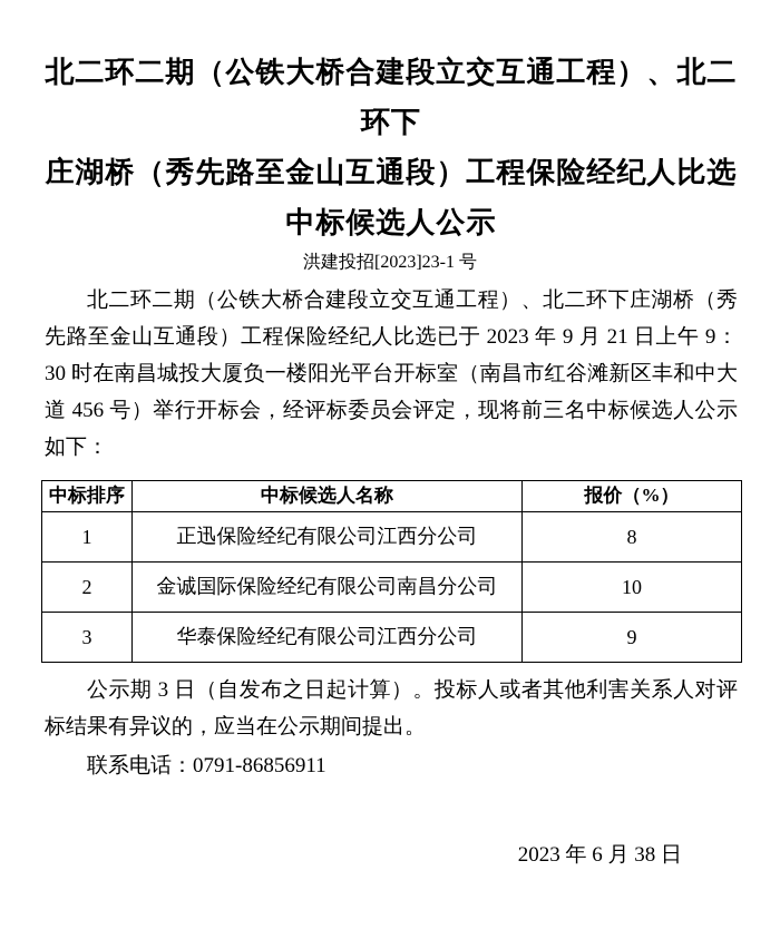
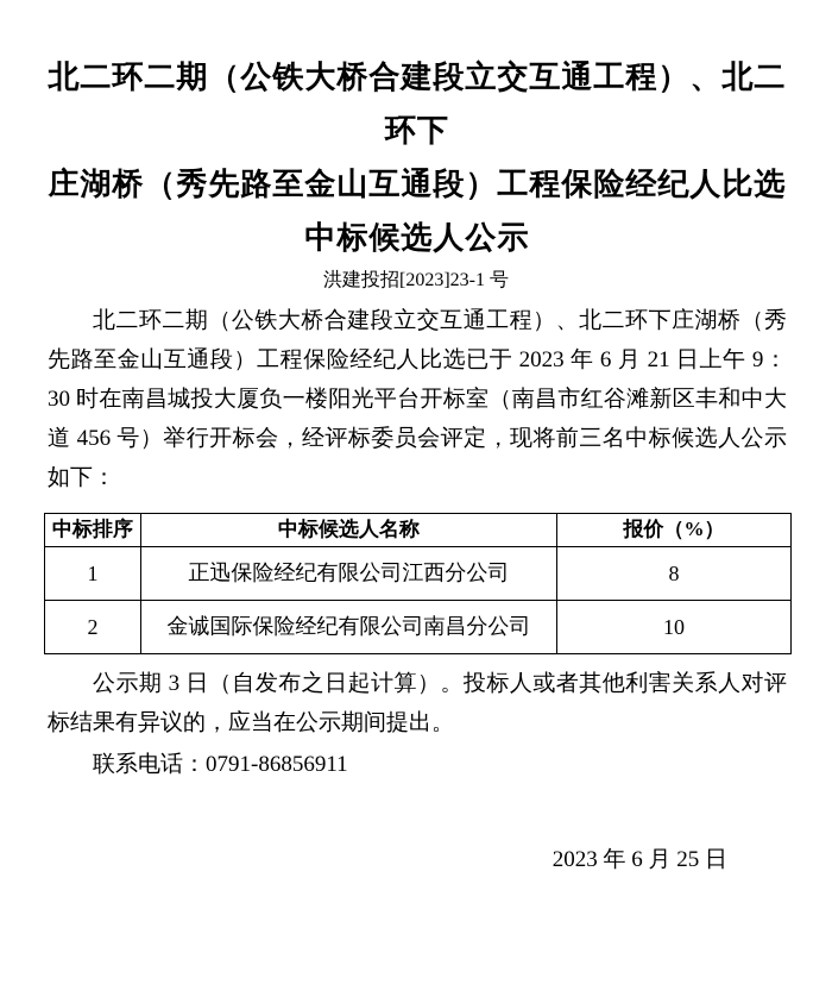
  北二环二期（公铁大桥合建段立交互通工程）、北二环下
  庄湖桥（秀先路至金山互通段）工程保险经纪人比选
  中标候选人公示
  洪建投招[2023]23-1 号
- 北二环二期（公铁大桥合建段立交互通工程）、北二环下庄湖桥（秀先路至金山互通段）工程保险经纪人比选已于 2023 年 9 月 21 日上午 9：30 时在南昌城投大厦负一楼阳光平台开标室（南昌市红谷滩新区丰和中大道 456 号）举行开标会，经评标委员会评定，现将前三名中标候选人公示如下：
+ 北二环二期（公铁大桥合建段立交互通工程）、北二环下庄湖桥（秀先路至金山互通段）工程保险经纪人比选已于 2023 年 6 月 21 日上午 9：30 时在南昌城投大厦负一楼阳光平台开标室（南昌市红谷滩新区丰和中大道 456 号）举行开标会，经评标委员会评定，现将前三名中标候选人公示如下：
  中标排序	中标候选人名称	报价（%）
  1	正迅保险经纪有限公司江西分公司	8
  2	金诚国际保险经纪有限公司南昌分公司	10
- 3	华泰保险经纪有限公司江西分公司	9
  公示期 3 日（自发布之日起计算）。投标人或者其他利害关系人对评标结果有异议的，应当在公示期间提出。
  联系电话：0791-86856911
- 2023 年 6 月 38 日
+ 2023 年 6 月 25 日
